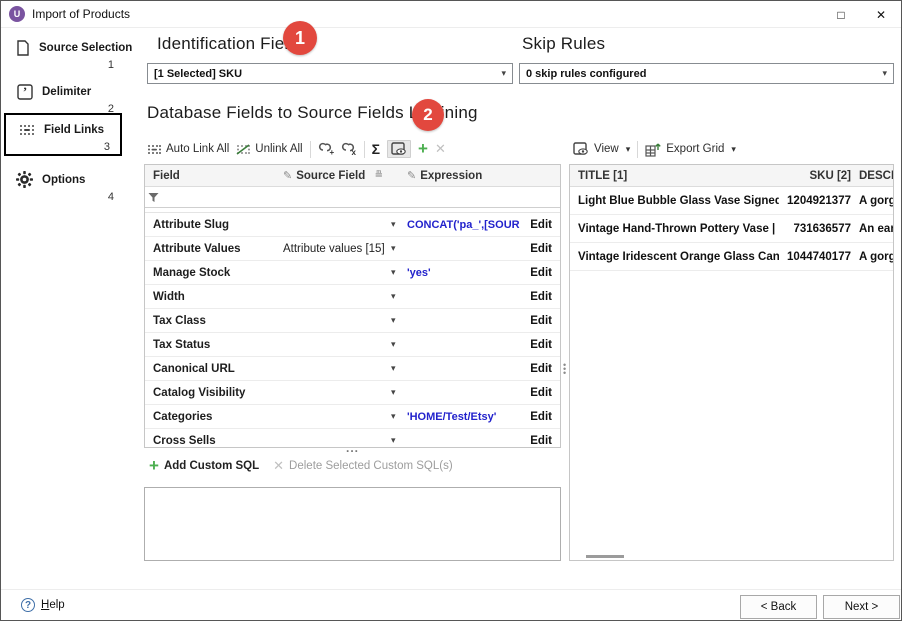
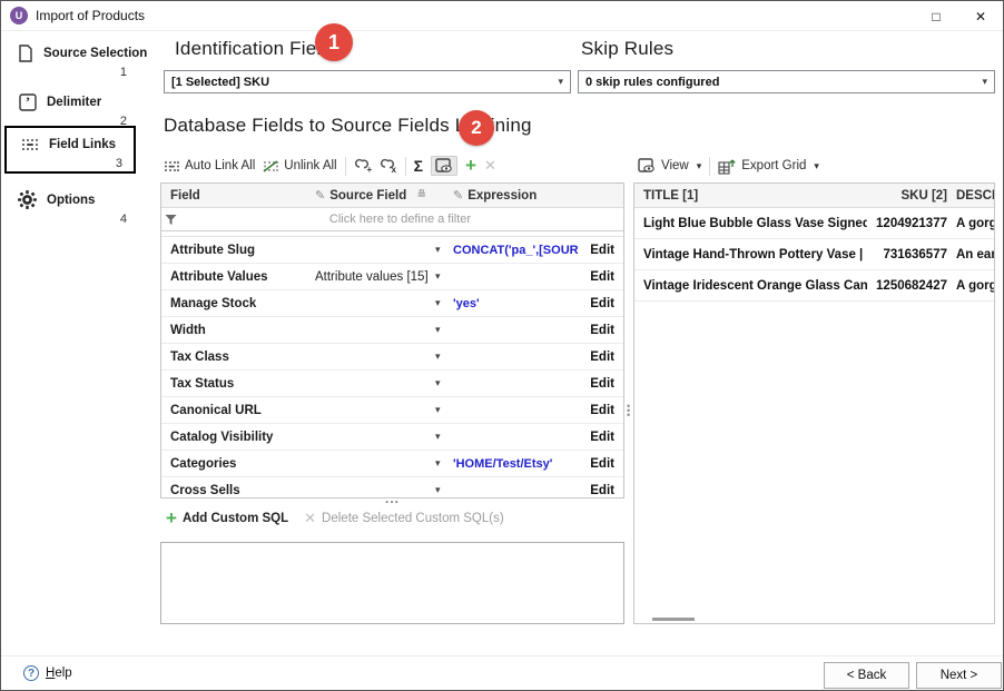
  U
  Import of Products
  □
  ✕
  Source Selection
  1
  ’
  Delimiter
  2
  Field Links
  3
  Options
  4
  Identification Fie
  1
  Skip Rules
  [1 Selected] SKU
  ▾
  0 skip rules configured
  ▾
  Database Fields to Source Fieldsning
  2
  Auto Link All
  Unlink All
  +
  x
  Σ
  +
  ✕
  Field
  ✎
  Source Field
  ≞
  ✎
  Expression
+ Click here to define a filter
  Attribute Slug
  ▾
  CONCAT('pa_',[SOUR
  Edit
  Attribute Values
  Attribute values [15]
  ▾
  Edit
  Manage Stock
  ▾
  'yes'
  Edit
  Width
  ▾
  Edit
  Tax Class
  ▾
  Edit
  Tax Status
  ▾
  Edit
  Canonical URL
  ▾
  Edit
  Catalog Visibility
  ▾
  Edit
  Categories
  ▾
  'HOME/Test/Etsy'
  Edit
  Cross Sells
  ▾
  Edit
  ...
  +
  Add Custom SQL
  ✕
  Delete Selected Custom SQL(s)
  •
  •
  •
  View
  ▾
  Export Grid
  ▾
  TITLE [1]
  SKU [2]
  Light Blue Bubble Glass Vase Signed
  1204921377
  A gorg
  731636577
  An ear
  Vintage Iridescent Orange Glass Can
- 1044740177
+ 1250682427
  A gorg
  ?
  Help
  < Back
  Next >
